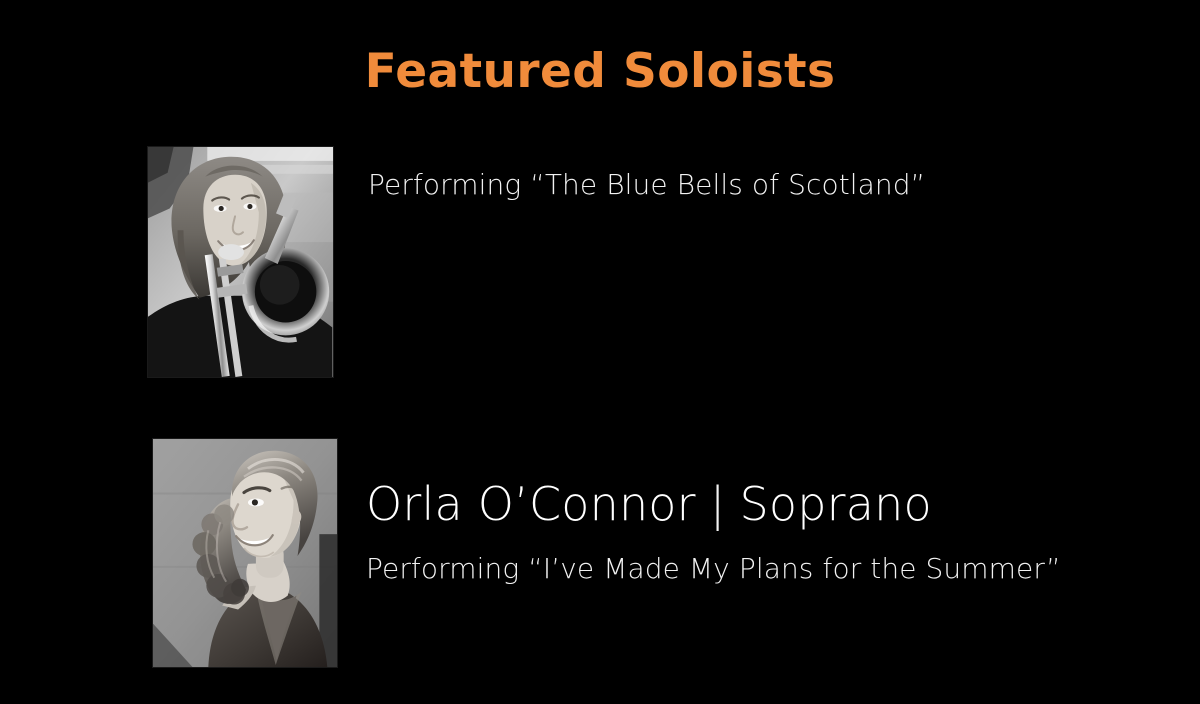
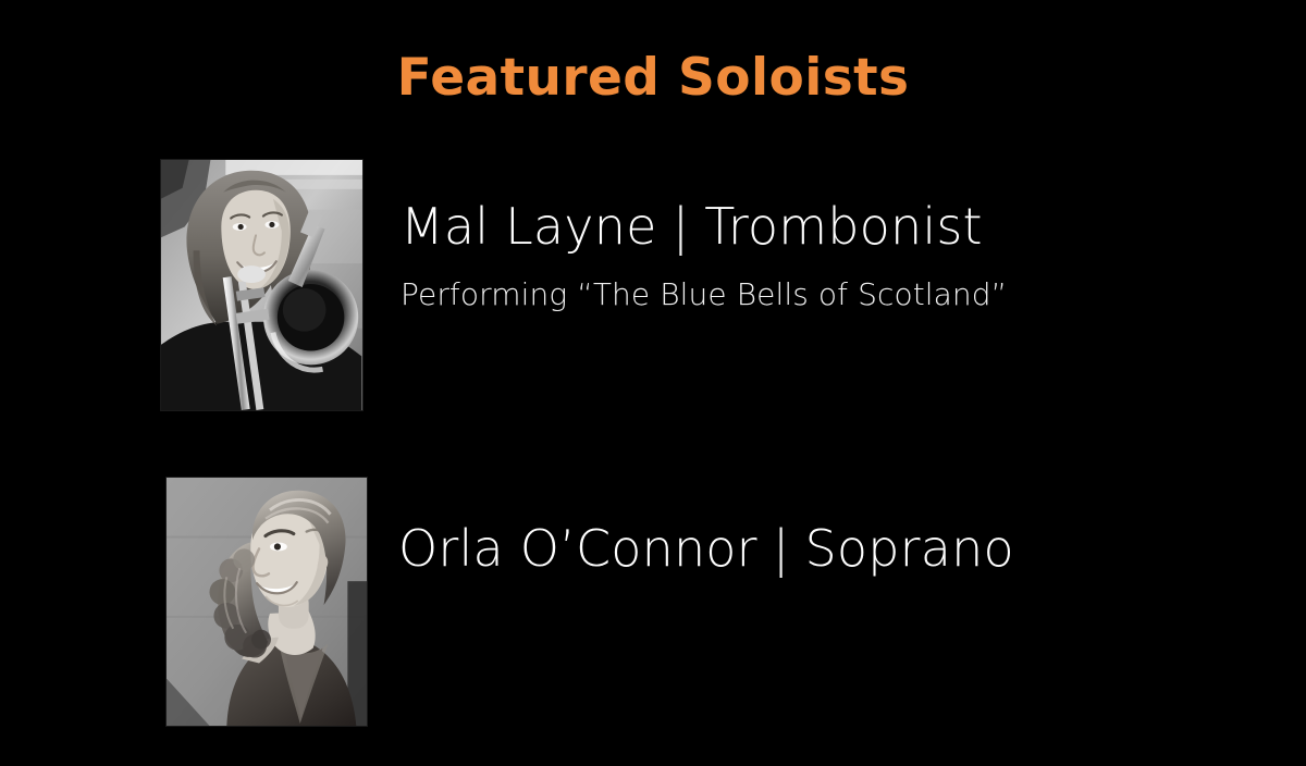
  Featured Soloists
+ Mal Layne | Trombonist
  Performing “The Blue Bells of Scotland”
  Orla O’Connor | Soprano
- Performing “I’ve Made My Plans for the Summer”
